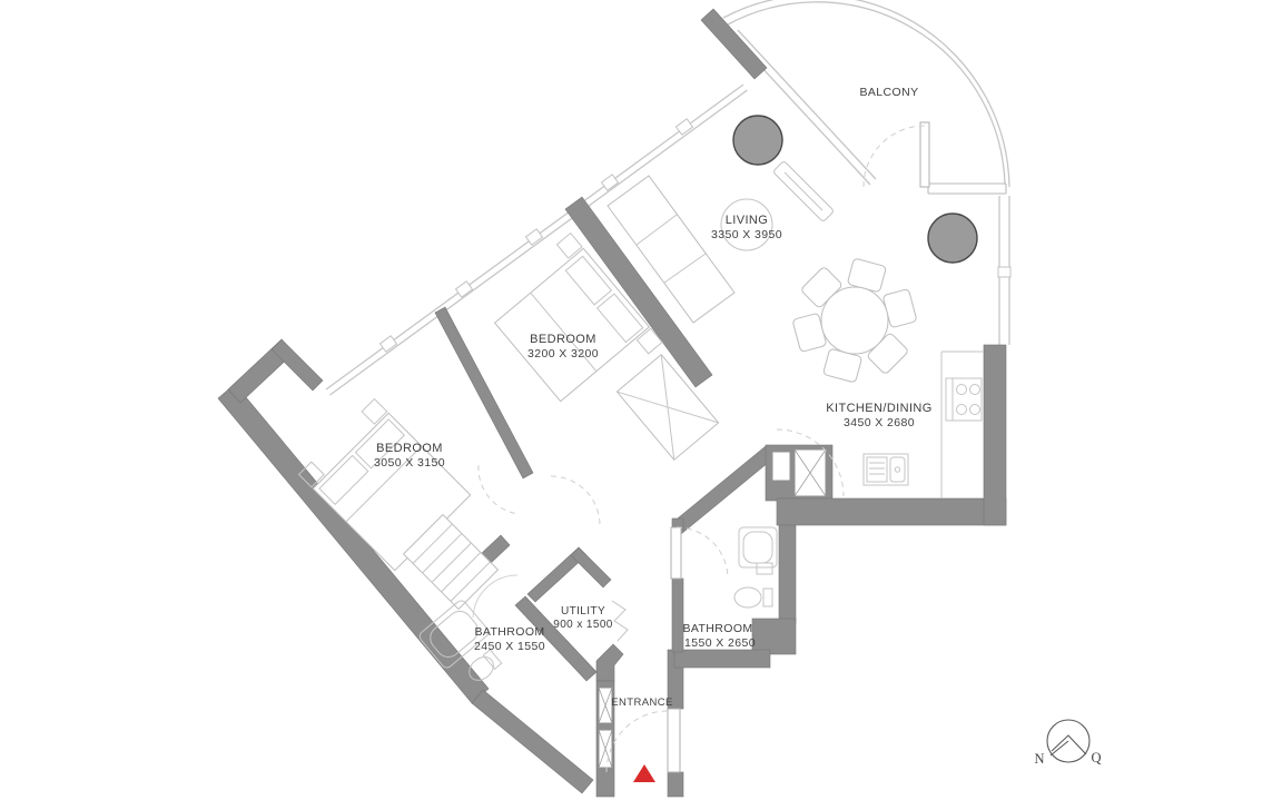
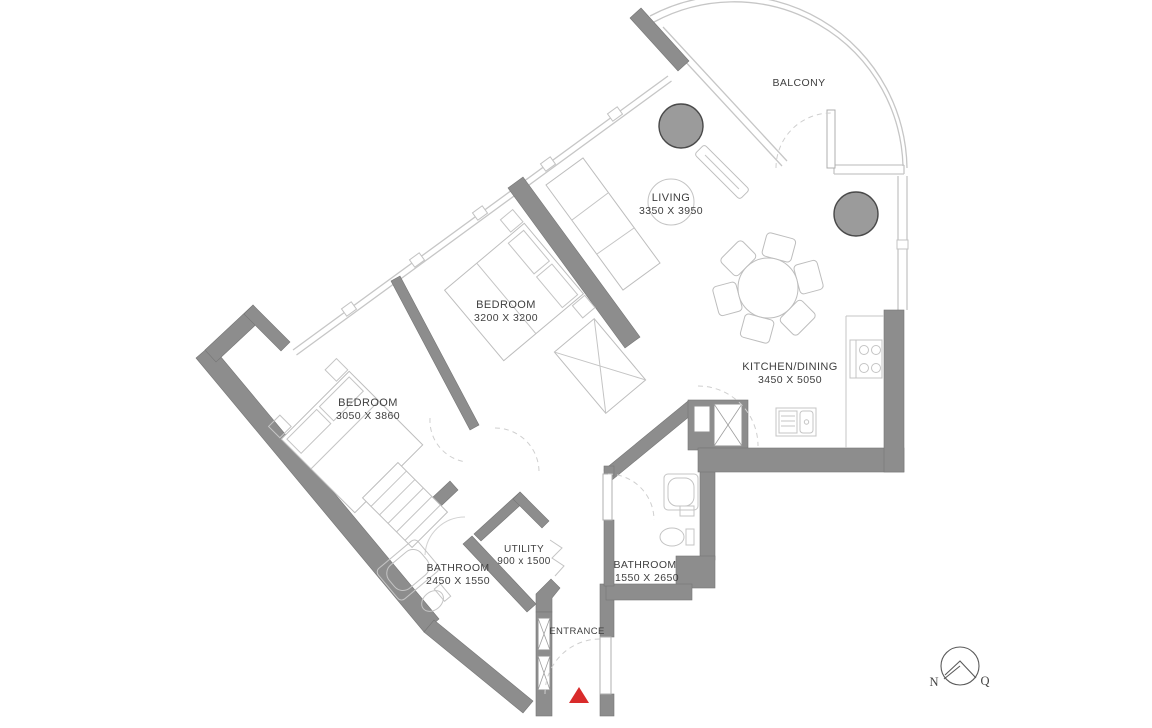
  BALCONY
  LIVING
  3350 X 3950
  BEDROOM
  3200 X 3200
  BEDROOM
- 3050 X 3150
+ 3050 X 3860
  KITCHEN/DINING
- 3450 X 2680
+ 3450 X 5050
  UTILITY
  900 x 1500
  BATHROOM
  2450 X 1550
  BATHROOM
  1550 X 2650
  ENTRANCE
  N
  Q
